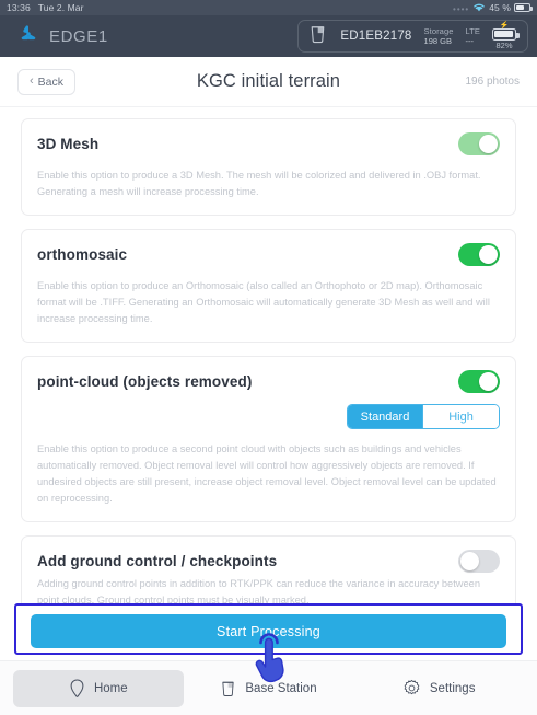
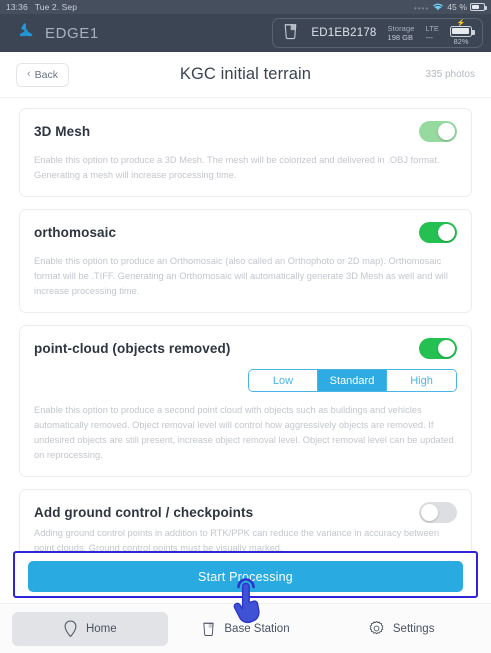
  13:36
- Tue 2. Mar
+ Tue 2. Sep
  ••••
  45 %
  EDGE1
  ED1EB2178
  Storage
  198 GB
  LTE
  ---
  82%
  ‹
  Back
  KGC initial terrain
- 196 photos
+ 335 photos
  3D Mesh
  Enable this option to produce a 3D Mesh. The mesh will be colorized and delivered in .OBJ format. Generating a mesh will increase processing time.
  orthomosaic
  Enable this option to produce an Orthomosaic (also called an Orthophoto or 2D map). Orthomosaic format will be .TIFF. Generating an Orthomosaic will automatically generate 3D Mesh as well and will increase processing time.
  point-cloud (objects removed)
+ Low
  Standard
  High
  Enable this option to produce a second point cloud with objects such as buildings and vehicles automatically removed. Object removal level will control how aggressively objects are removed. If undesired objects are still present, increase object removal level. Object removal level can be updated on reprocessing.
  Add ground control / checkpoints
  Adding ground control points in addition to RTK/PPK can reduce the variance in accuracy between point clouds. Ground control points must be visually marked.
  Start Processing
  Home
  Base Station
  Settings
